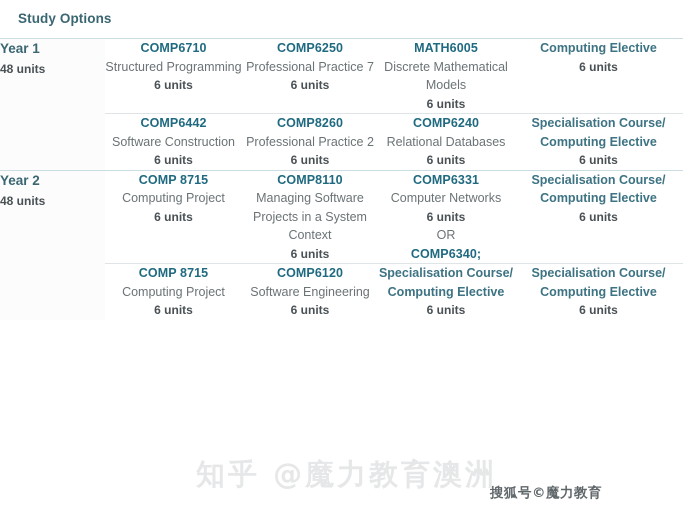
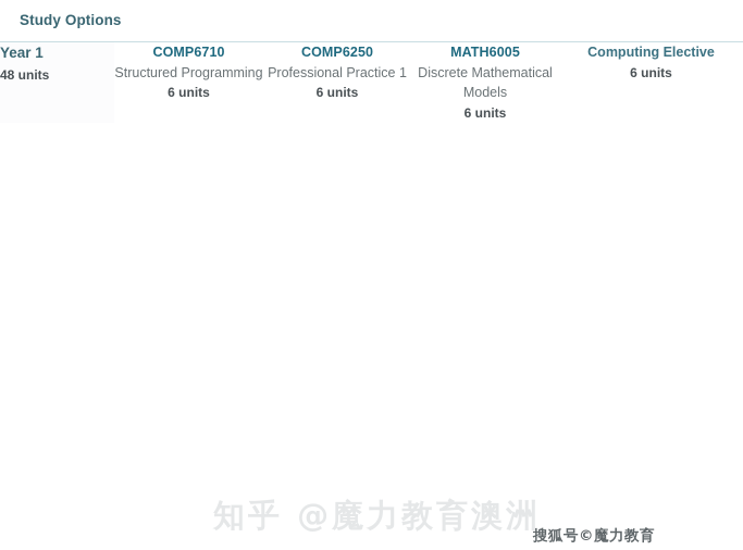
  Study Options
- Year 1 48 units	COMP6710 Structured Programming 6 units	COMP6250 Professional Practice 7 6 units	MATH6005 Discrete Mathematical Models 6 units	Computing Elective 6 units
+ Year 1 48 units	COMP6710 Structured Programming 6 units	COMP6250 Professional Practice 1 6 units	MATH6005 Discrete Mathematical Models 6 units	Computing Elective 6 units
- 	COMP6442 Software Construction 6 units	COMP8260 Professional Practice 2 6 units	COMP6240 Relational Databases 6 units	Specialisation Course/ Computing Elective 6 units
- Year 2 48 units	COMP 8715 Computing Project 6 units	COMP8110 Managing Software Projects in a System Context 6 units	COMP6331 Computer Networks 6 units OR COMP6340;	Specialisation Course/ Computing Elective 6 units
- 	COMP 8715 Computing Project 6 units	COMP6120 Software Engineering 6 units	Specialisation Course/ Computing Elective 6 units	Specialisation Course/ Computing Elective 6 units
  知乎 @魔力教育澳洲
  搜狐号©魔力教育
